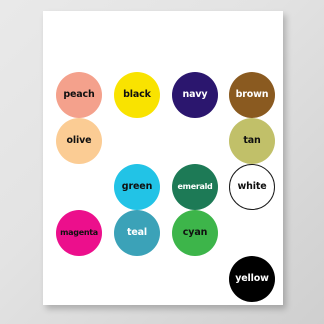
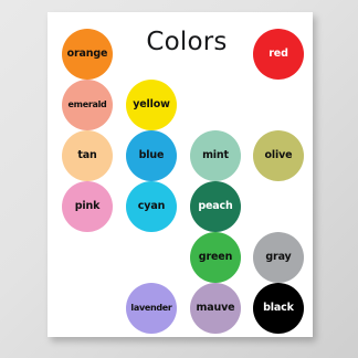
+ Colors
+ orange
+ red
- peach
+ emerald
- black
+ yellow
- navy
- brown
- olive
+ tan
+ blue
+ mint
- tan
+ olive
+ pink
- green
+ cyan
- emerald
+ peach
- white
- magenta
- teal
- cyan
+ green
+ gray
+ lavender
+ mauve
- yellow
+ black
